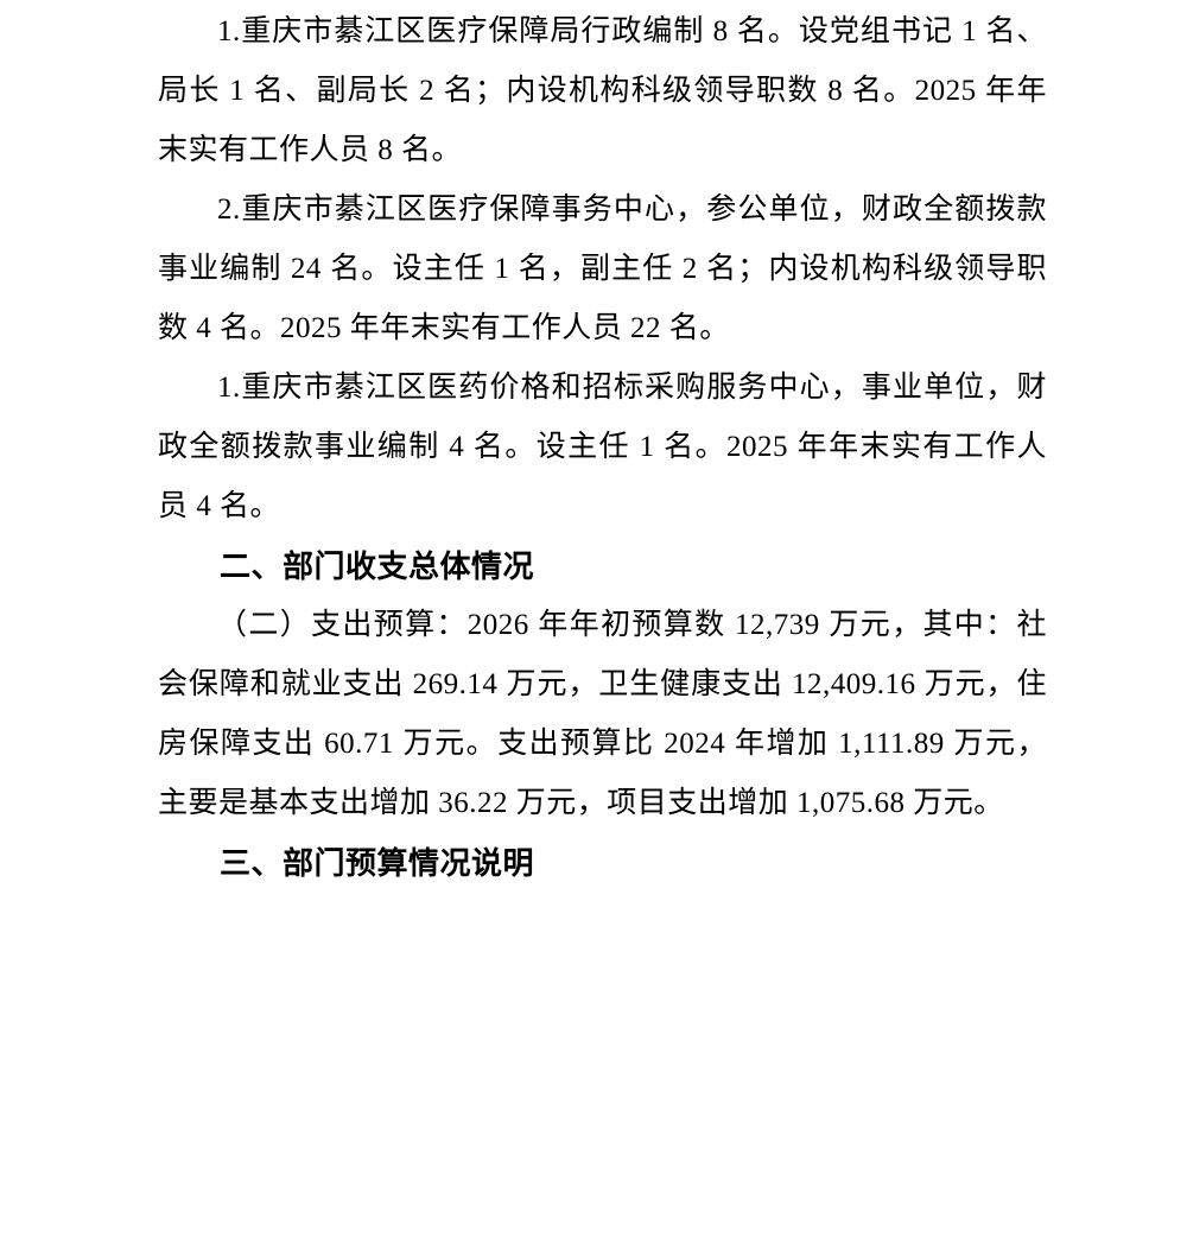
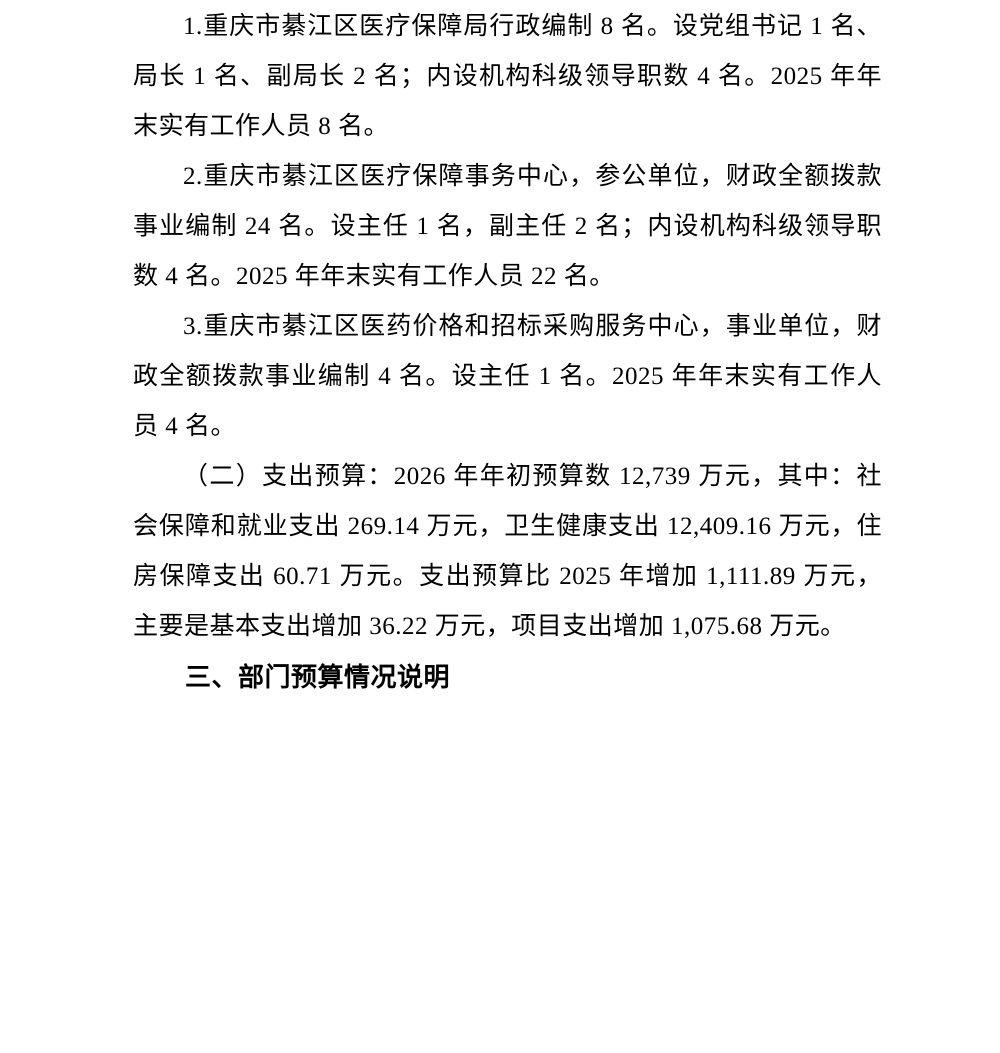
- 1.重庆市綦江区医疗保障局行政编制 8 名。设党组书记 1 名、局长 1 名、副局长 2 名；内设机构科级领导职数 8 名。2025 年年末实有工作人员 8 名。
+ 1.重庆市綦江区医疗保障局行政编制 8 名。设党组书记 1 名、局长 1 名、副局长 2 名；内设机构科级领导职数 4 名。2025 年年末实有工作人员 8 名。
  2.重庆市綦江区医疗保障事务中心，参公单位，财政全额拨款事业编制 24 名。设主任 1 名，副主任 2 名；内设机构科级领导职数 4 名。2025 年年末实有工作人员 22 名。
- 1.重庆市綦江区医药价格和招标采购服务中心，事业单位，财政全额拨款事业编制 4 名。设主任 1 名。2025 年年末实有工作人员 4 名。
+ 3.重庆市綦江区医药价格和招标采购服务中心，事业单位，财政全额拨款事业编制 4 名。设主任 1 名。2025 年年末实有工作人员 4 名。
- 二、部门收支总体情况
- （二）支出预算：2026 年年初预算数 12,739 万元，其中：社会保障和就业支出 269.14 万元，卫生健康支出 12,409.16 万元，住房保障支出 60.71 万元。支出预算比 2024 年增加 1,111.89 万元，主要是基本支出增加 36.22 万元，项目支出增加 1,075.68 万元。
+ （二）支出预算：2026 年年初预算数 12,739 万元，其中：社会保障和就业支出 269.14 万元，卫生健康支出 12,409.16 万元，住房保障支出 60.71 万元。支出预算比 2025 年增加 1,111.89 万元，主要是基本支出增加 36.22 万元，项目支出增加 1,075.68 万元。
  三、部门预算情况说明
